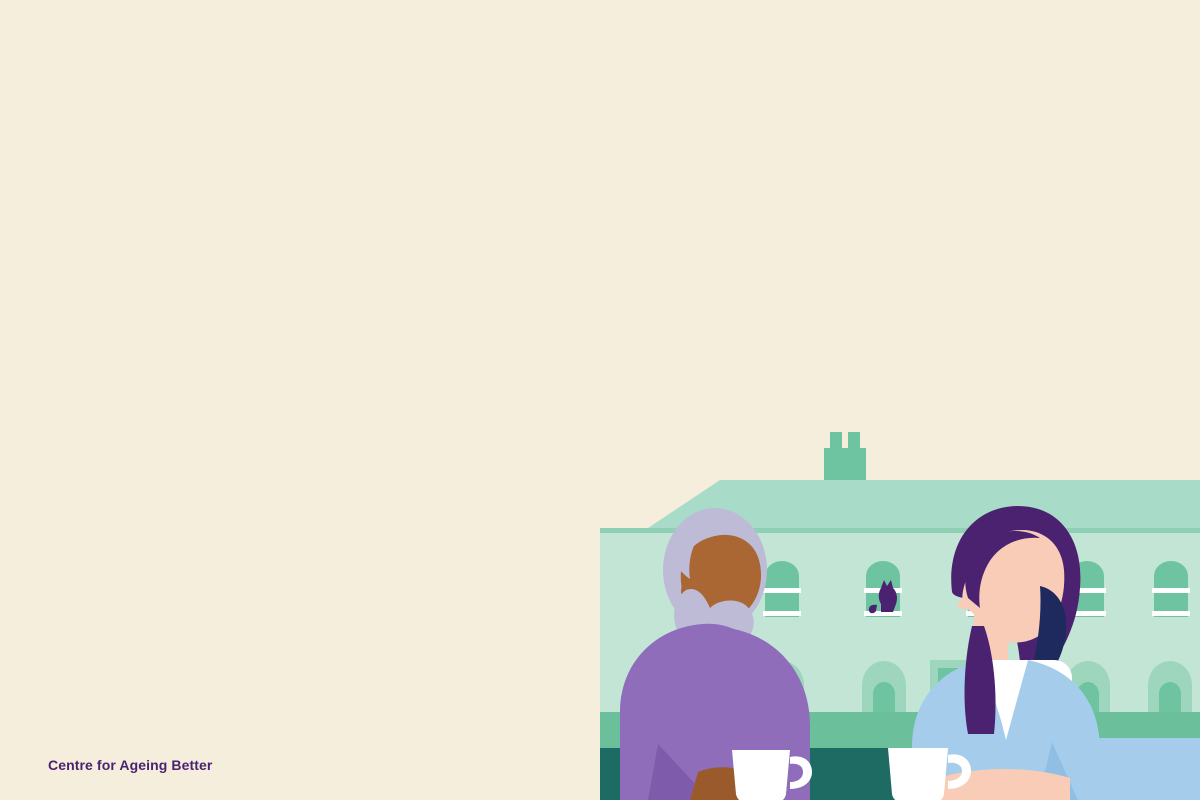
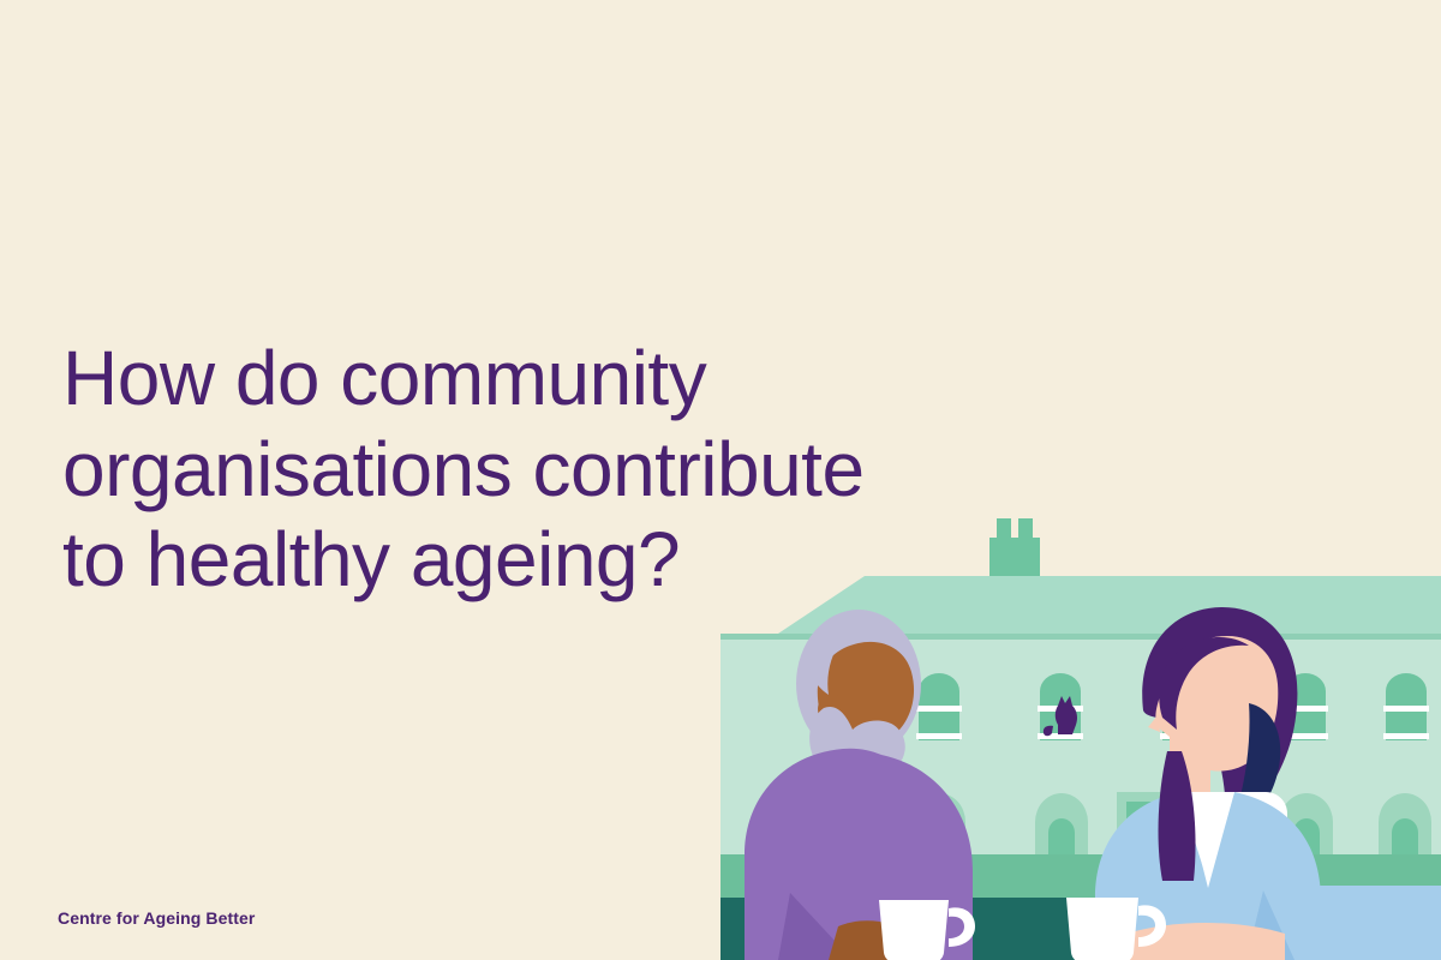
+ How do community
+ organisations contribute
+ to healthy ageing?
  Centre for Ageing Better
